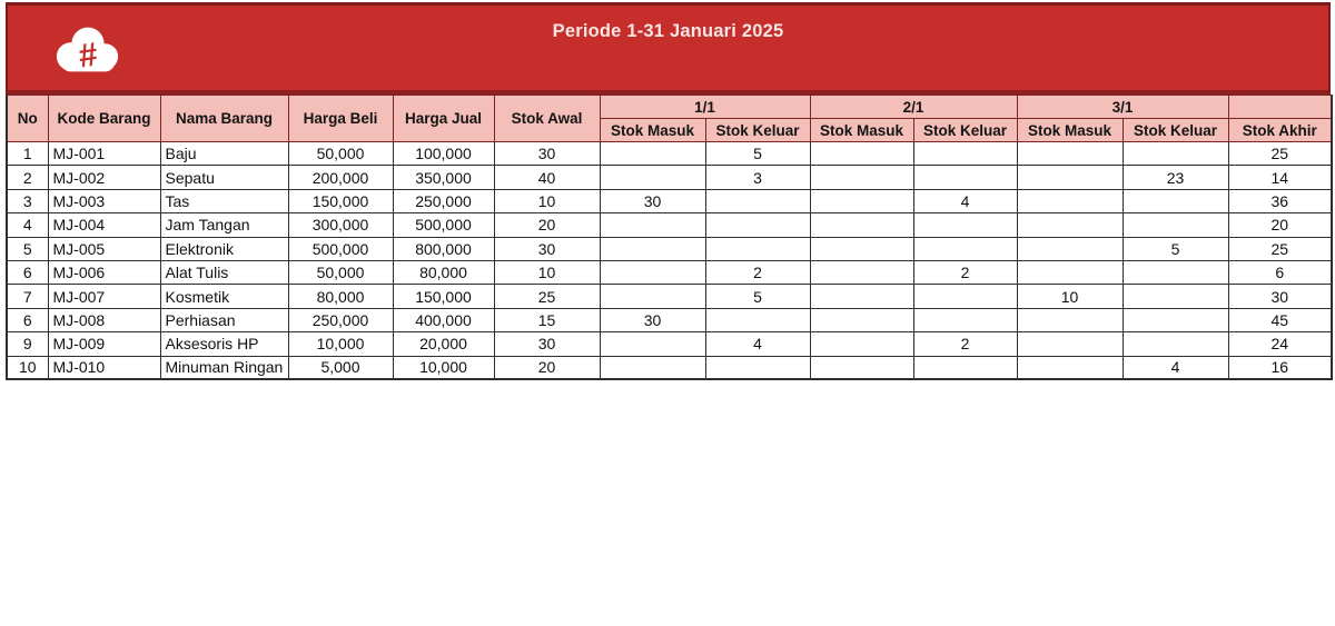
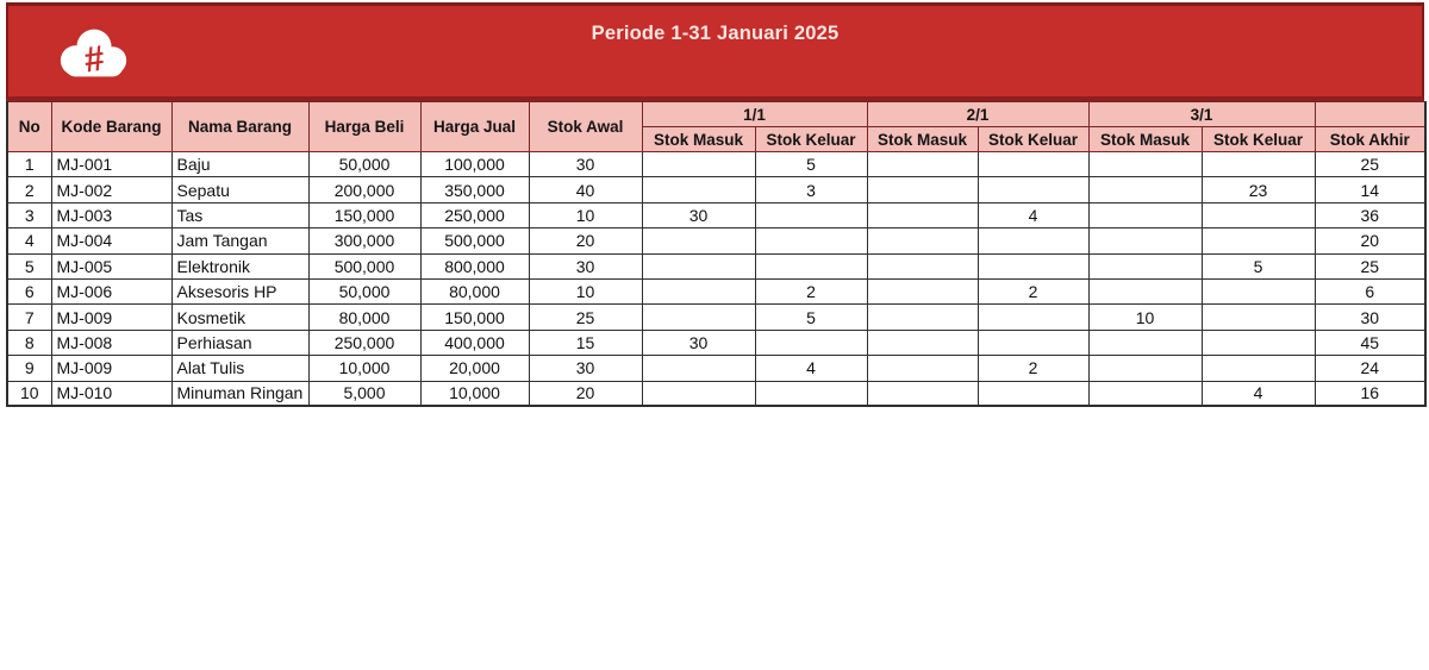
  Periode 1-31 Januari 2025
  No	Kode Barang	Nama Barang	Harga Beli	Harga Jual	Stok Awal	1/1	2/1	3/1
  Stok Masuk	Stok Keluar	Stok Masuk	Stok Keluar	Stok Masuk	Stok Keluar	Stok Akhir
  1	MJ-001	Baju	50,000	100,000	30		5					25
  2	MJ-002	Sepatu	200,000	350,000	40		3				23	14
  3	MJ-003	Tas	150,000	250,000	10	30			4			36
  4	MJ-004	Jam Tangan	300,000	500,000	20							20
  5	MJ-005	Elektronik	500,000	800,000	30						5	25
- 6	MJ-006	Alat Tulis	50,000	80,000	10		2		2			6
+ 6	MJ-006	Aksesoris HP	50,000	80,000	10		2		2			6
- 7	MJ-007	Kosmetik	80,000	150,000	25		5			10		30
+ 7	MJ-009	Kosmetik	80,000	150,000	25		5			10		30
- 6	MJ-008	Perhiasan	250,000	400,000	15	30						45
+ 8	MJ-008	Perhiasan	250,000	400,000	15	30						45
- 9	MJ-009	Aksesoris HP	10,000	20,000	30		4		2			24
+ 9	MJ-009	Alat Tulis	10,000	20,000	30		4		2			24
  10	MJ-010	Minuman Ringan	5,000	10,000	20						4	16
